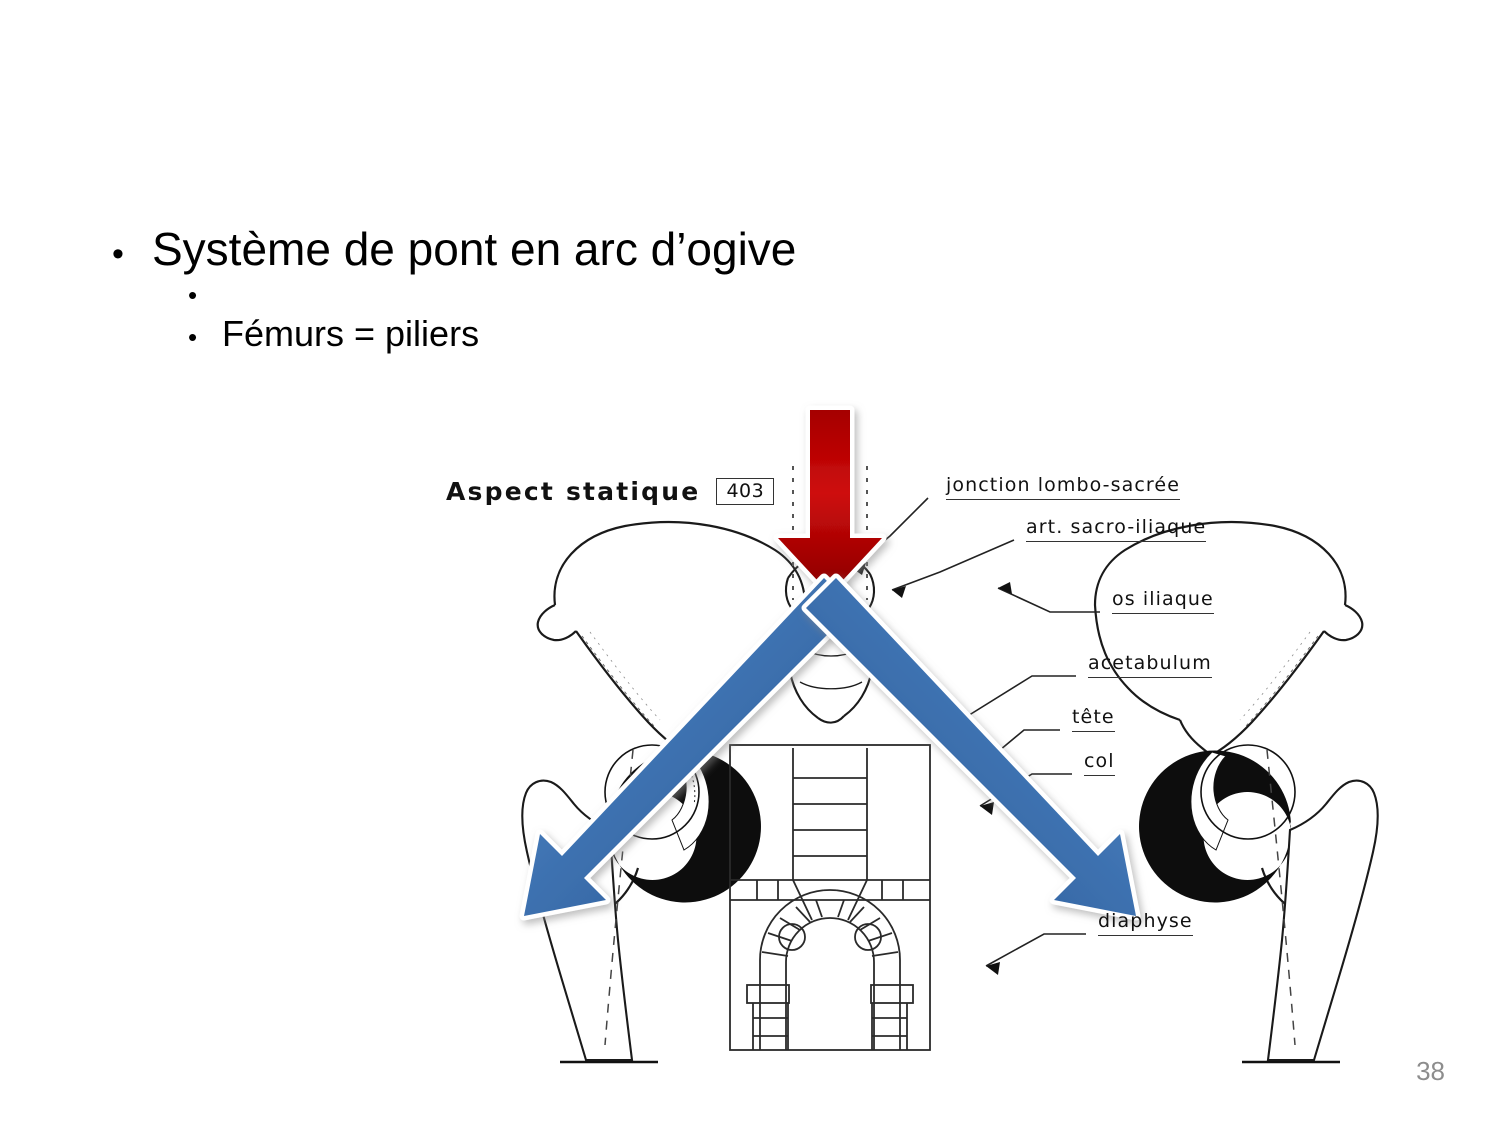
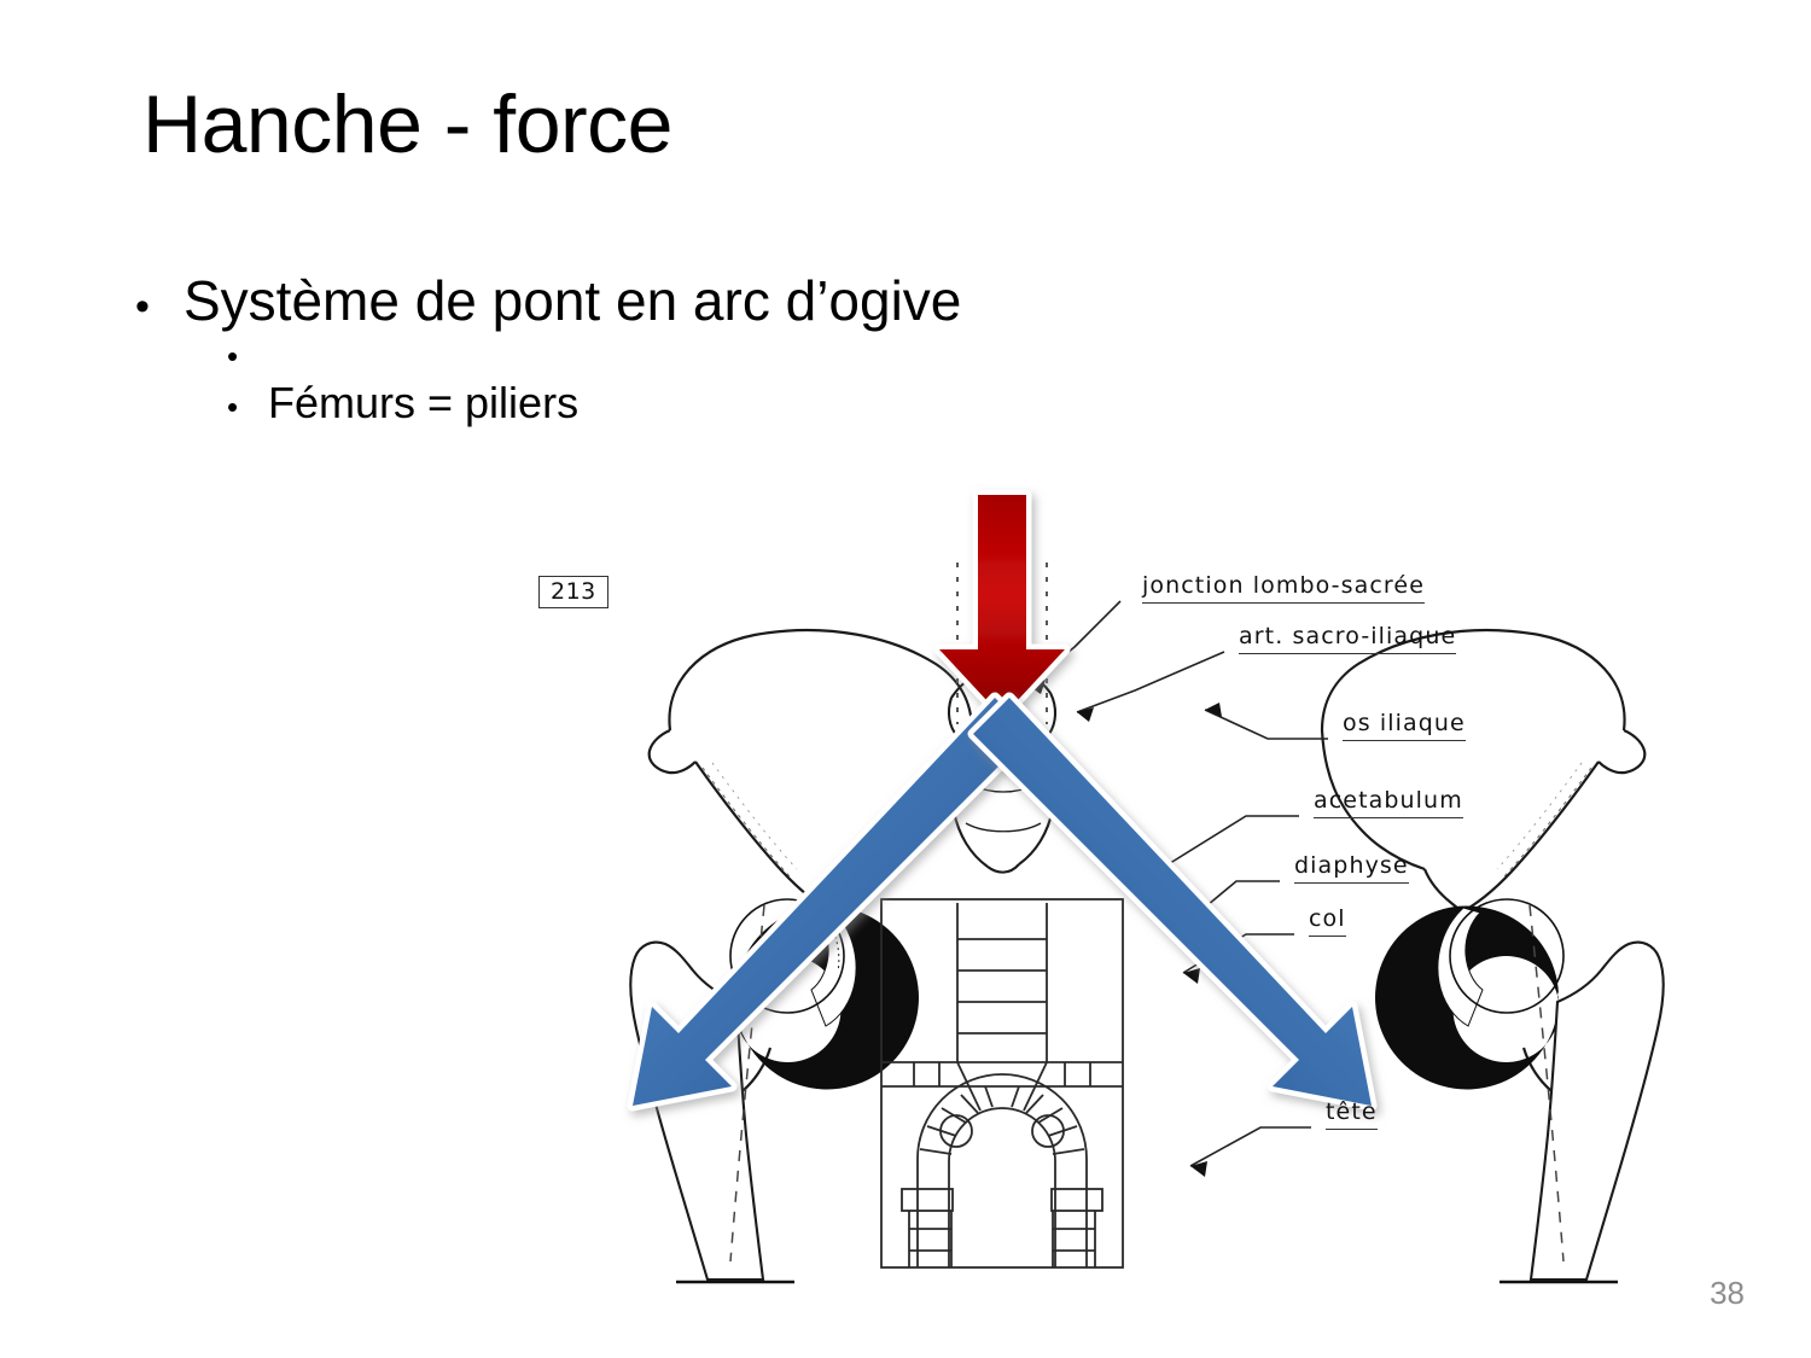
+ Hanche - force
  •
  Système de pont en arc d’ogive
  •
  •
  Fémurs = piliers
- Aspect statique
- 403
+ 213
  jonction lombo-sacrée
  art. sacro-iliaque
  os iliaque
  acetabulum
- tête
+ diaphyse
  col
- diaphyse
+ tête
  38
